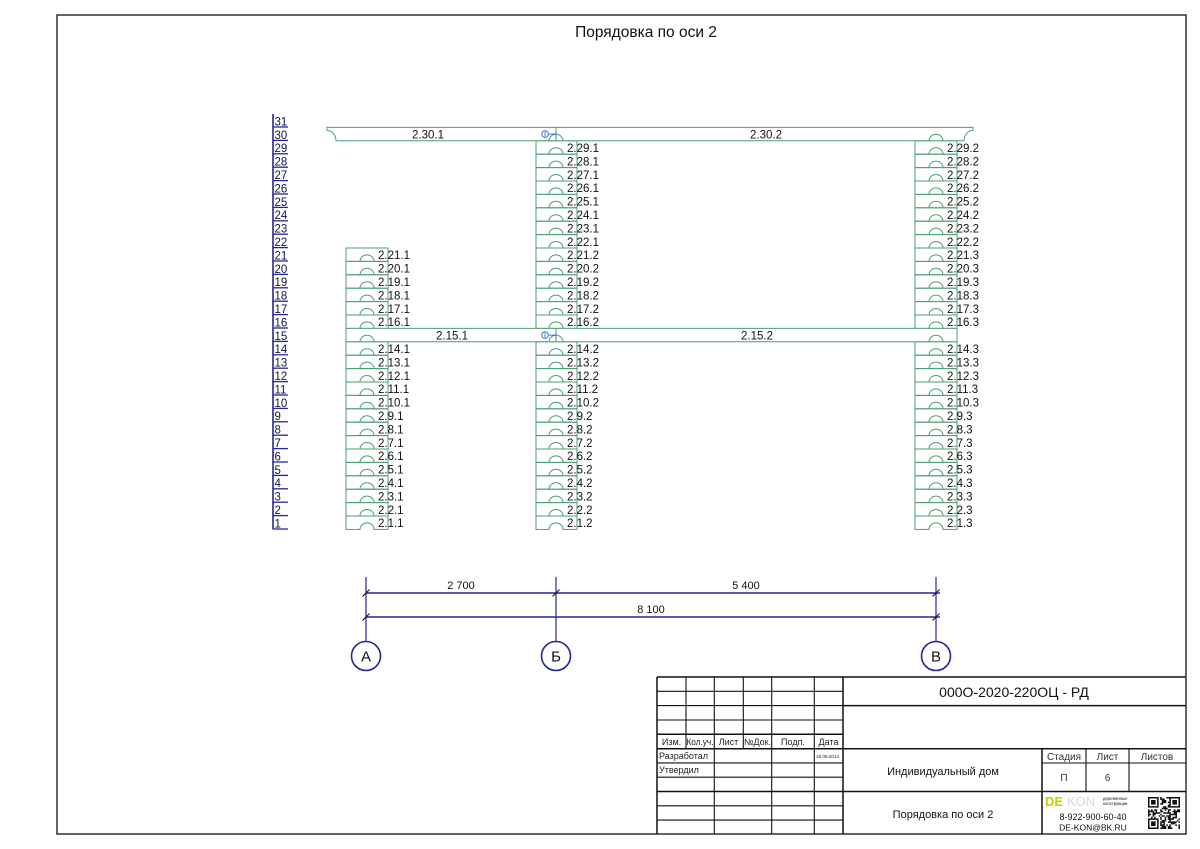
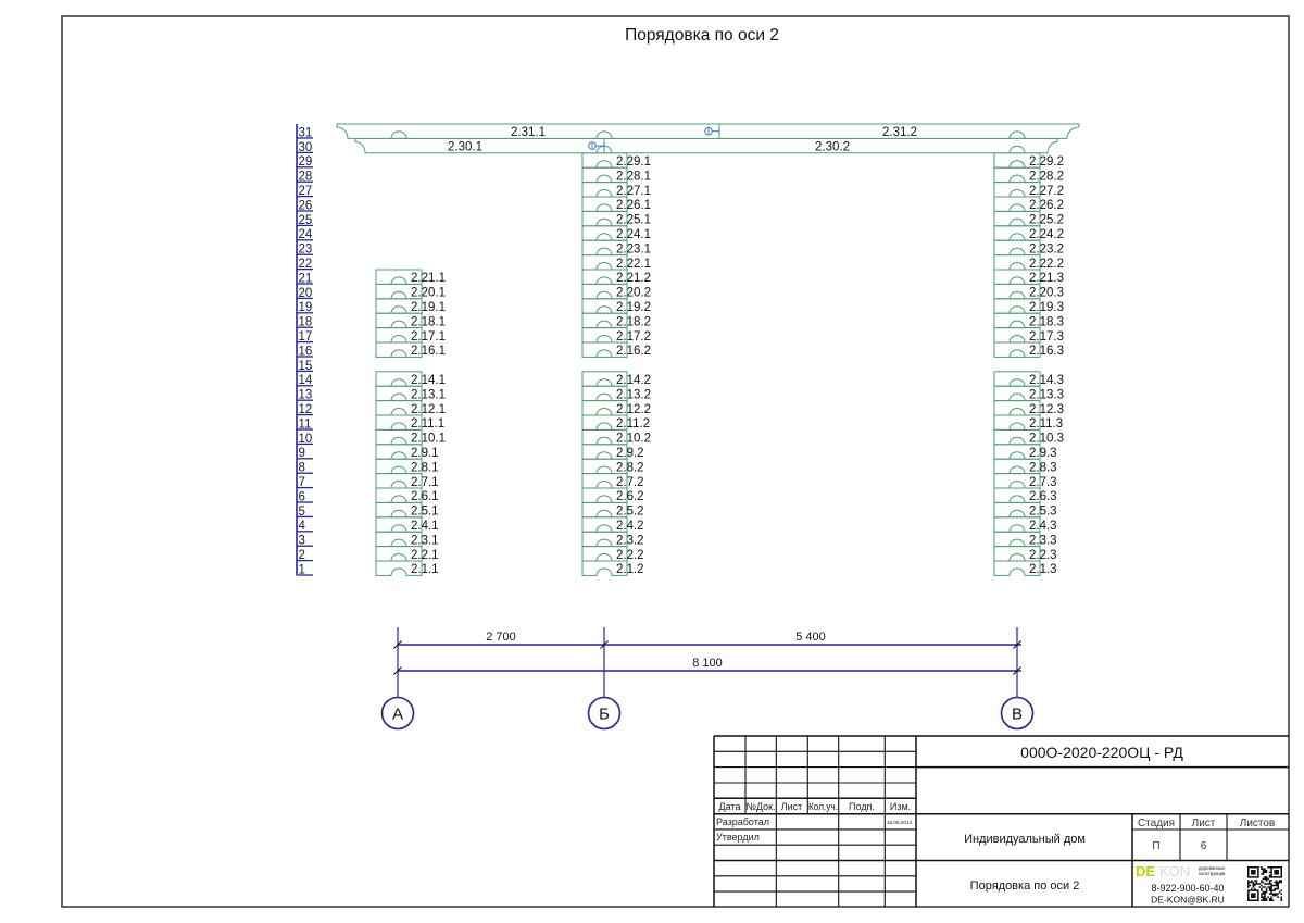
  Порядовка по оси 2
  1
  2
  3
  4
  5
  6
  7
  8
  9
  10
  11
  12
  13
  14
  15
  16
  17
  18
  19
  20
  21
  22
  23
  24
  25
  26
  27
  28
  29
  30
  31
  2.1.1
  2.2.1
  2.3.1
  2.4.1
  2.5.1
  2.6.1
  2.7.1
  2.8.1
  2.9.1
  2.10.1
  2.11.1
  2.12.1
  2.13.1
  2.14.1
  2.16.1
  2.17.1
  2.18.1
  2.19.1
  2.20.1
  2.21.1
  2.1.2
  2.2.2
  2.3.2
  2.4.2
  2.5.2
  2.6.2
  2.7.2
  2.8.2
  2.9.2
  2.10.2
  2.11.2
  2.12.2
  2.13.2
  2.14.2
  2.16.2
  2.17.2
  2.18.2
  2.19.2
  2.20.2
  2.21.2
  2.22.1
  2.23.1
  2.24.1
  2.25.1
  2.26.1
  2.27.1
  2.28.1
  2.29.1
  2.1.3
  2.2.3
  2.3.3
  2.4.3
  2.5.3
  2.6.3
  2.7.3
  2.8.3
  2.9.3
  2.10.3
  2.11.3
  2.12.3
  2.13.3
  2.14.3
  2.16.3
  2.17.3
  2.18.3
  2.19.3
  2.20.3
  2.21.3
  2.22.2
  2.23.2
  2.24.2
  2.25.2
  2.26.2
  2.27.2
  2.28.2
  2.29.2
- 2.15.1
- 2.15.2
  2.30.1
  2.30.2
+ 2.31.1
+ 2.31.2
  2 700
  5 400
  8 100
  А
  Б
  В
  000О-2020-220ОЦ - РД
- Изм.
+ Дата
- Кол.уч.
+ №Док.
  Лист
- №Док.
+ Кол.уч.
  Подп.
- Дата
+ Изм.
  Разработал
  Утвердил
  Индивидуальный дом
  Порядовка по оси 2
  Стадия
  Лист
  Листов
  П
  6
  DE
  KON
  8-922-900-60-40
  DE-KON@BK.RU
